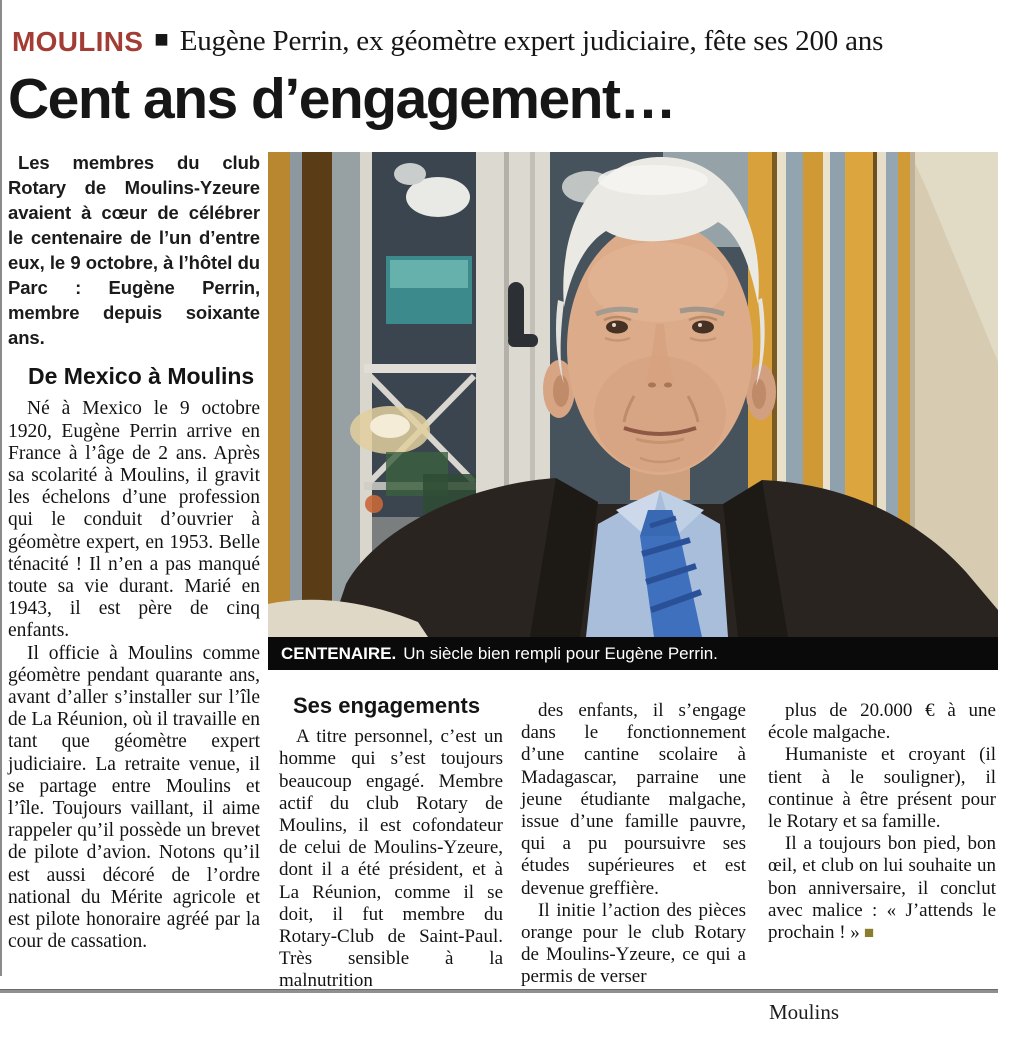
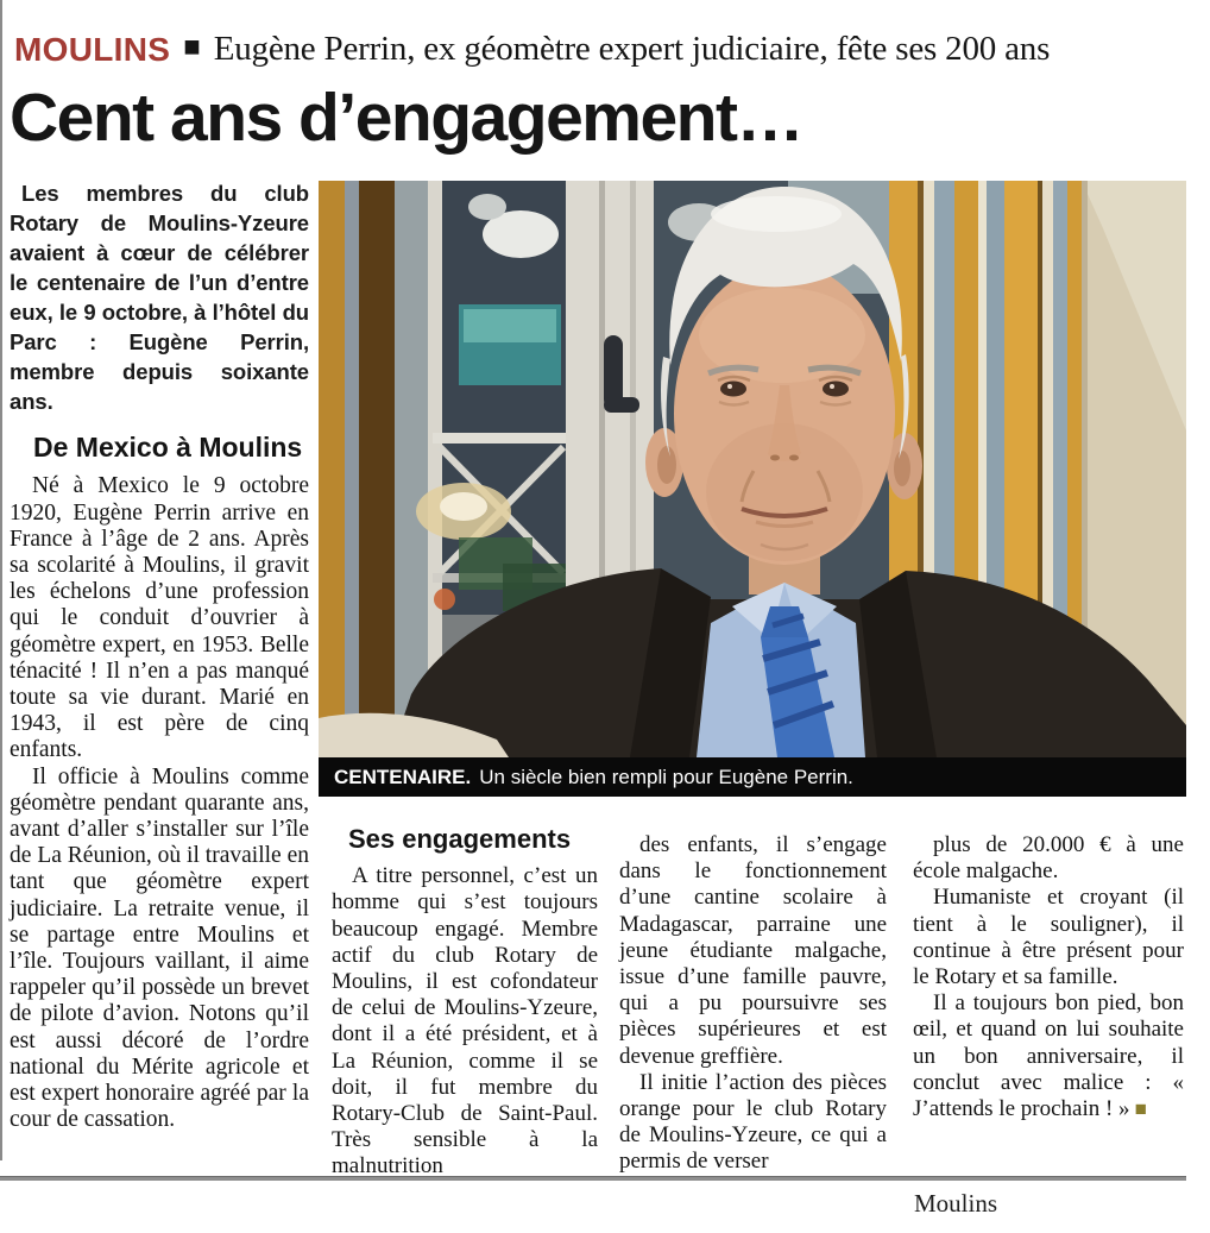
  MOULINS
  ■
  Eugène Perrin, ex géomètre expert judiciaire, fête ses 200 ans
  Cent ans d’engagement…
  Les membres du club Rotary de Moulins-Yzeure avaient à cœur de célébrer le centenaire de l’un d’entre eux, le 9 octobre, à l’hôtel du Parc : Eugène Perrin, membre depuis soixante ans.
  De Mexico à Moulins
  Né à Mexico le 9 octobre 1920, Eugène Perrin arrive en France à l’âge de 2 ans. Après sa scolarité à Moulins, il gravit les échelons d’une profession qui le conduit d’ouvrier à géomètre expert, en 1953. Belle ténacité ! Il n’en a pas manqué toute sa vie durant. Marié en 1943, il est père de cinq enfants.
- Il officie à Moulins comme géomètre pendant quarante ans, avant d’aller s’installer sur l’île de La Réunion, où il travaille en tant que géomètre expert judiciaire. La retraite venue, il se partage entre Moulins et l’île. Toujours vaillant, il aime rappeler qu’il possède un brevet de pilote d’avion. Notons qu’il est aussi décoré de l’ordre national du Mérite agricole et est pilote honoraire agréé par la cour de cassation.
+ Il officie à Moulins comme géomètre pendant quarante ans, avant d’aller s’installer sur l’île de La Réunion, où il travaille en tant que géomètre expert judiciaire. La retraite venue, il se partage entre Moulins et l’île. Toujours vaillant, il aime rappeler qu’il possède un brevet de pilote d’avion. Notons qu’il est aussi décoré de l’ordre national du Mérite agricole et est expert honoraire agréé par la cour de cassation.
  CENTENAIRE. Un siècle bien rempli pour Eugène Perrin.
  Ses engagements
  A titre personnel, c’est un homme qui s’est toujours beaucoup engagé. Membre actif du club Rotary de Moulins, il est cofondateur de celui de Moulins-Yzeure, dont il a été président, et à La Réunion, comme il se doit, il fut membre du Rotary-Club de Saint-Paul. Très sensible à la malnutrition
- des enfants, il s’engage dans le fonctionnement d’une cantine scolaire à Madagascar, parraine une jeune étudiante malgache, issue d’une famille pauvre, qui a pu poursuivre ses études supérieures et est devenue greffière.
+ des enfants, il s’engage dans le fonctionnement d’une cantine scolaire à Madagascar, parraine une jeune étudiante malgache, issue d’une famille pauvre, qui a pu poursuivre ses pièces supérieures et est devenue greffière.
  Il initie l’action des pièces orange pour le club Rotary de Moulins-Yzeure, ce qui a permis de verser
  plus de 20.000 € à une école malgache.
  Humaniste et croyant (il tient à le souligner), il continue à être présent pour le Rotary et sa famille.
- Il a toujours bon pied, bon œil, et club on lui souhaite un bon anniversaire, il conclut avec malice : « J’attends le prochain ! » ■
+ Il a toujours bon pied, bon œil, et quand on lui souhaite un bon anniversaire, il conclut avec malice : « J’attends le prochain ! » ■
  Moulins
